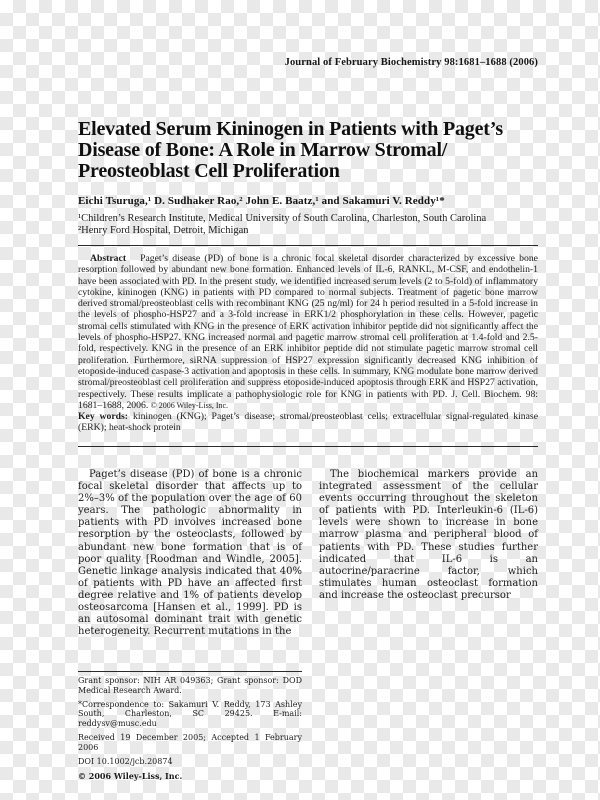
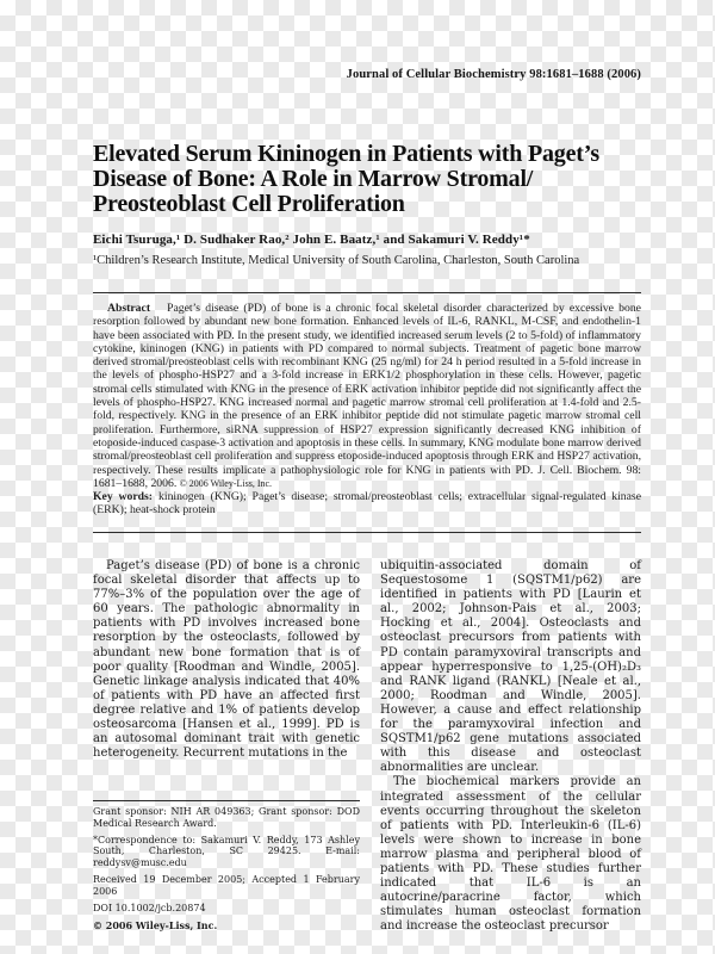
- Journal of February Biochemistry 98:1681–1688 (2006)
+ Journal of Cellular Biochemistry 98:1681–1688 (2006)
  Elevated Serum Kininogen in Patients with Paget’s
  Disease of Bone: A Role in Marrow Stromal/
  Preosteoblast Cell Proliferation
  Eichi Tsuruga,¹ D. Sudhaker Rao,² John E. Baatz,¹ and Sakamuri V. Reddy¹*
  ¹Children’s Research Institute, Medical University of South Carolina, Charleston, South Carolina
- ²Henry Ford Hospital, Detroit, Michigan
  Abstract Paget’s disease (PD) of bone is a chronic focal skeletal disorder characterized by excessive bone resorption followed by abundant new bone formation. Enhanced levels of IL-6, RANKL, M-CSF, and endothelin-1 have been associated with PD. In the present study, we identified increased serum levels (2 to 5-fold) of inflammatory cytokine, kininogen (KNG) in patients with PD compared to normal subjects. Treatment of pagetic bone marrow derived stromal/preosteoblast cells with recombinant KNG (25 ng/ml) for 24 h period resulted in a 5-fold increase in the levels of phospho-HSP27 and a 3-fold increase in ERK1/2 phosphorylation in these cells. However, pagetic stromal cells stimulated with KNG in the presence of ERK activation inhibitor peptide did not significantly affect the levels of phospho-HSP27. KNG increased normal and pagetic marrow stromal cell proliferation at 1.4-fold and 2.5-fold, respectively. KNG in the presence of an ERK inhibitor peptide did not stimulate pagetic marrow stromal cell proliferation. Furthermore, siRNA suppression of HSP27 expression significantly decreased KNG inhibition of etoposide-induced caspase-3 activation and apoptosis in these cells. In summary, KNG modulate bone marrow derived stromal/preosteoblast cell proliferation and suppress etoposide-induced apoptosis through ERK and HSP27 activation, respectively. These results implicate a pathophysiologic role for KNG in patients with PD. J. Cell. Biochem. 98: 1681–1688, 2006. © 2006 Wiley-Liss, Inc.
  Key words: kininogen (KNG); Paget’s disease; stromal/preosteoblast cells; extracellular signal-regulated kinase (ERK); heat-shock protein
- Paget’s disease (PD) of bone is a chronic focal skeletal disorder that affects up to 2%–3% of the population over the age of 60 years. The pathologic abnormality in patients with PD involves increased bone resorption by the osteoclasts, followed by abundant new bone formation that is of poor quality [Roodman and Windle, 2005]. Genetic linkage analysis indicated that 40% of patients with PD have an affected first degree relative and 1% of patients develop osteosarcoma [Hansen et al., 1999]. PD is an autosomal dominant trait with genetic heterogeneity. Recurrent mutations in the
+ Paget’s disease (PD) of bone is a chronic focal skeletal disorder that affects up to 77%–3% of the population over the age of 60 years. The pathologic abnormality in patients with PD involves increased bone resorption by the osteoclasts, followed by abundant new bone formation that is of poor quality [Roodman and Windle, 2005]. Genetic linkage analysis indicated that 40% of patients with PD have an affected first degree relative and 1% of patients develop osteosarcoma [Hansen et al., 1999]. PD is an autosomal dominant trait with genetic heterogeneity. Recurrent mutations in the
+ ubiquitin-associated domain of Sequestosome 1 (SQSTM1/p62) are identified in patients with PD [Laurin et al., 2002; Johnson-Pais et al., 2003; Hocking et al., 2004]. Osteoclasts and osteoclast precursors from patients with PD contain paramyxoviral transcripts and appear hyperresponsive to 1,25-(OH)₂D₃ and RANK ligand (RANKL) [Neale et al., 2000; Roodman and Windle, 2005]. However, a cause and effect relationship for the paramyxoviral infection and SQSTM1/p62 gene mutations associated with this disease and osteoclast abnormalities are unclear.
  The biochemical markers provide an integrated assessment of the cellular events occurring throughout the skeleton of patients with PD. Interleukin-6 (IL-6) levels were shown to increase in bone marrow plasma and peripheral blood of patients with PD. These studies further indicated that IL-6 is an autocrine/paracrine factor, which stimulates human osteoclast formation and increase the osteoclast precursor
  Grant sponsor: NIH AR 049363; Grant sponsor: DOD Medical Research Award.
  *Correspondence to: Sakamuri V. Reddy, 173 Ashley South, Charleston, SC 29425. E-mail: reddysv@musc.edu
  Received 19 December 2005; Accepted 1 February 2006
  DOI 10.1002/jcb.20874
  © 2006 Wiley-Liss, Inc.
